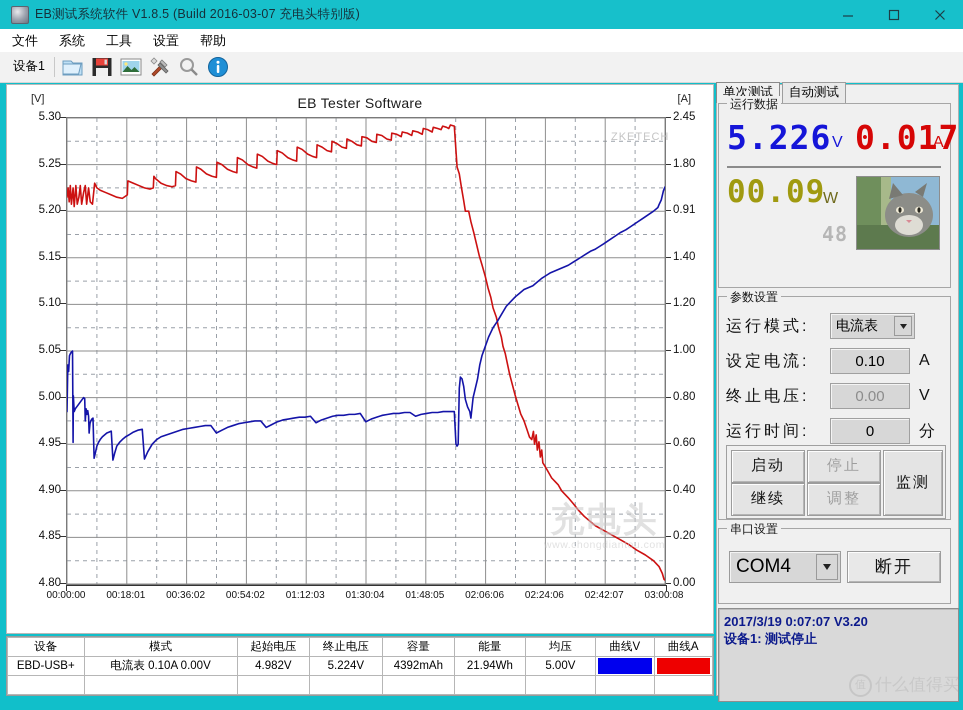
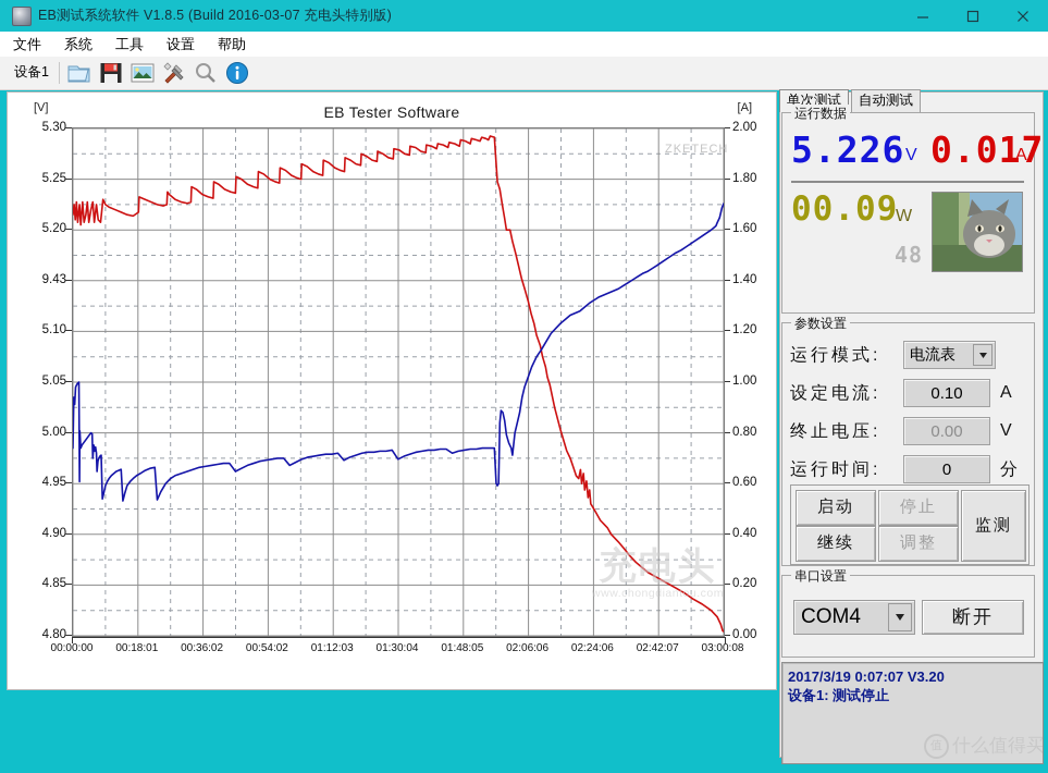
  EB测试系统软件 V1.8.5 (Build 2016-03-07 充电头特别版)
  文件
  系统
  工具
  设置
  帮助
  设备1
  EB Tester Software
  [V]
  [A]
  5.30
  5.25
  5.20
- 5.15
+ 9.43
  5.10
  5.05
  5.00
  4.95
  4.90
  4.85
  4.80
- 2.45
+ 2.00
  1.80
- 0.91
+ 1.60
  1.40
  1.20
  1.00
  0.80
  0.60
  0.40
  0.20
  0.00
  00:00:00
  00:18:01
  00:36:02
  00:54:02
  01:12:03
  01:30:04
  01:48:05
  02:06:06
  02:24:06
  02:42:07
  03:00:08
  ZKETECH
  充电头
  www.chongdiantou.com
- 设备	模式	起始电压	终止电压	容量	能量	均压	曲线V	曲线A
- EBD-USB+	电流表 0.10A 0.00V	4.982V	5.224V	4392mAh	21.94Wh	5.00V
  单次测试
  自动测试
  运行数据
  5.226
  V
  0.017
  A
  00.09
  W
  48
  参数设置
  运行模式:
  电流表
  设定电流:
  0.10
  A
  终止电压:
  0.00
  V
  运行时间:
  0
  分
  启动
  停止
  继续
  调整
  监测
  串口设置
  COM4
  断开
  2017/3/19 0:07:07 V3.20
  设备1: 测试停止
  什么值得买
